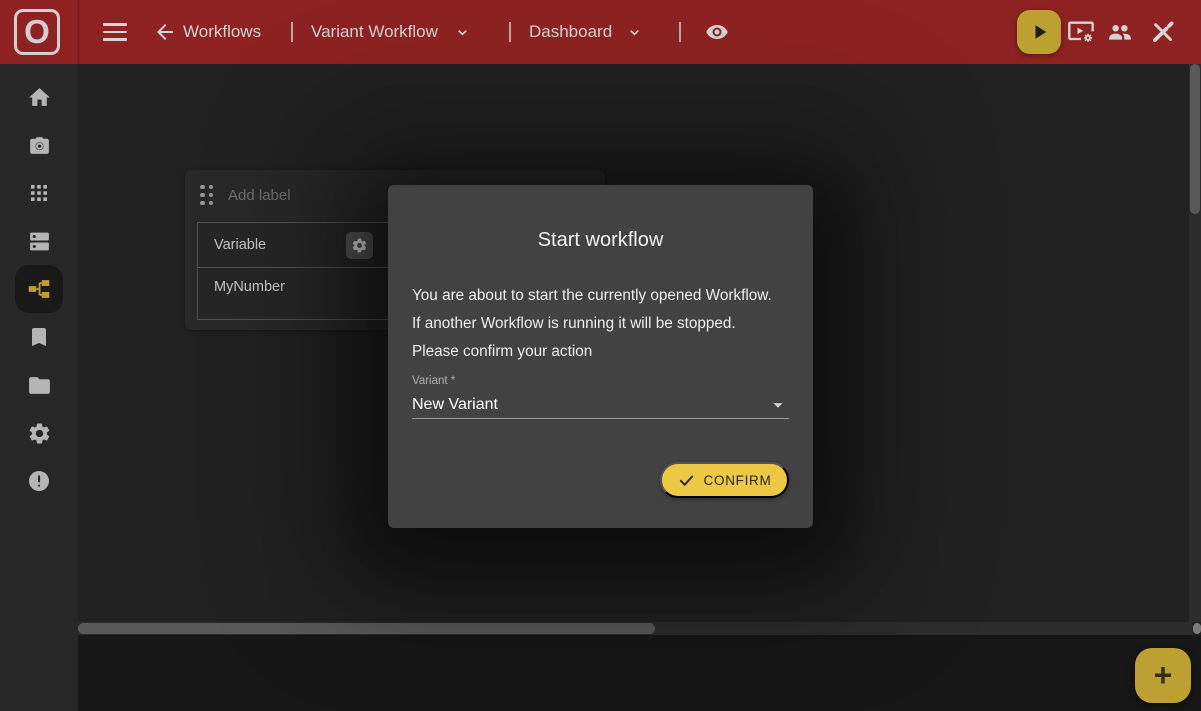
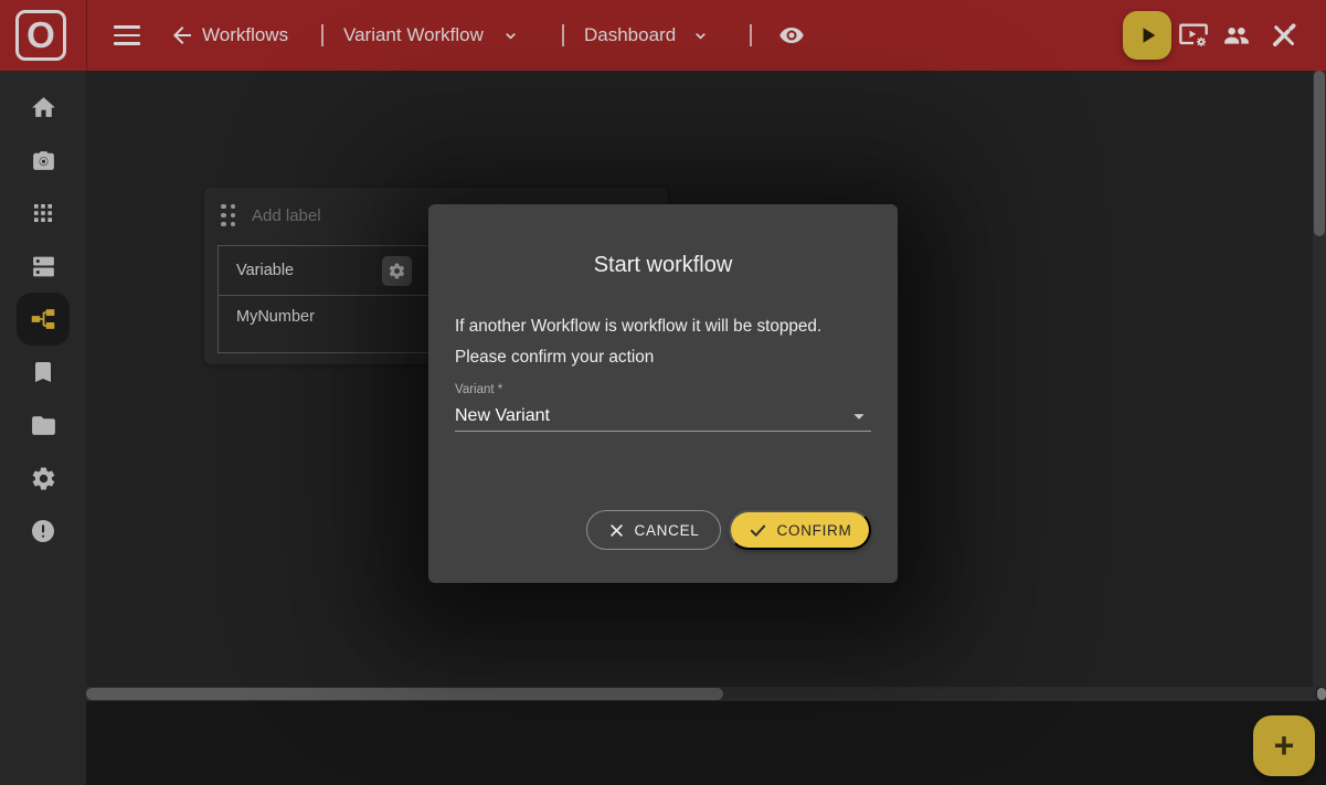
  O
  Workflows
  Variant Workflow
  Dashboard
  Add label
  Variable
  MyNumber
  +
  Start workflow
- You are about to start the currently opened Workflow.
- If another Workflow is running it will be stopped.
+ If another Workflow is workflow it will be stopped.
  Please confirm your action
  Variant *
  New Variant
+ CANCEL
  CONFIRM
